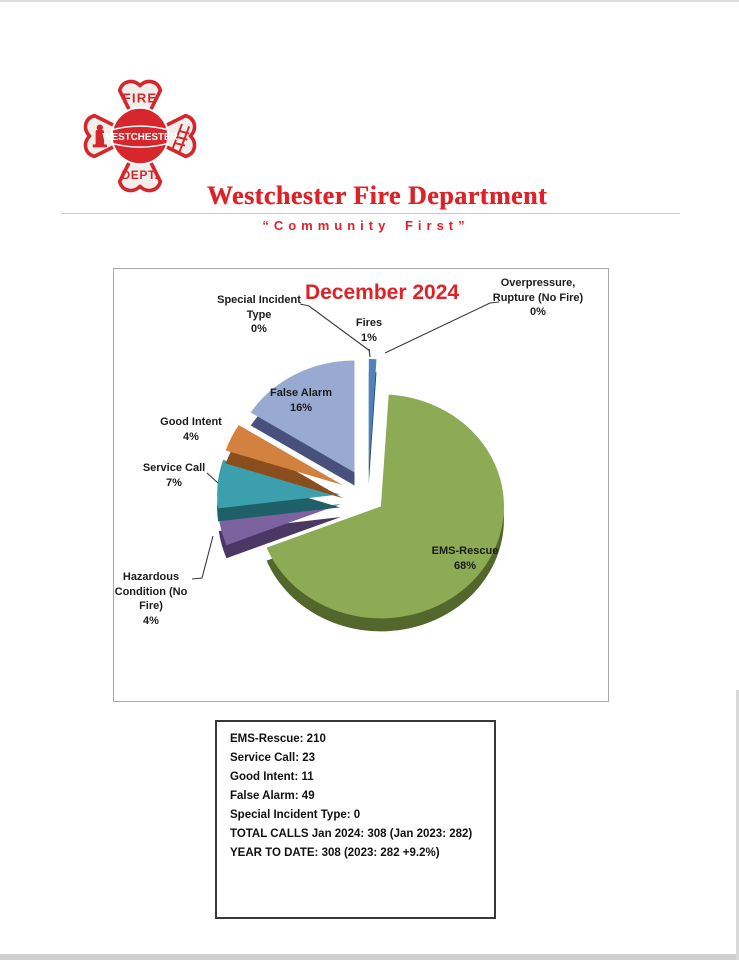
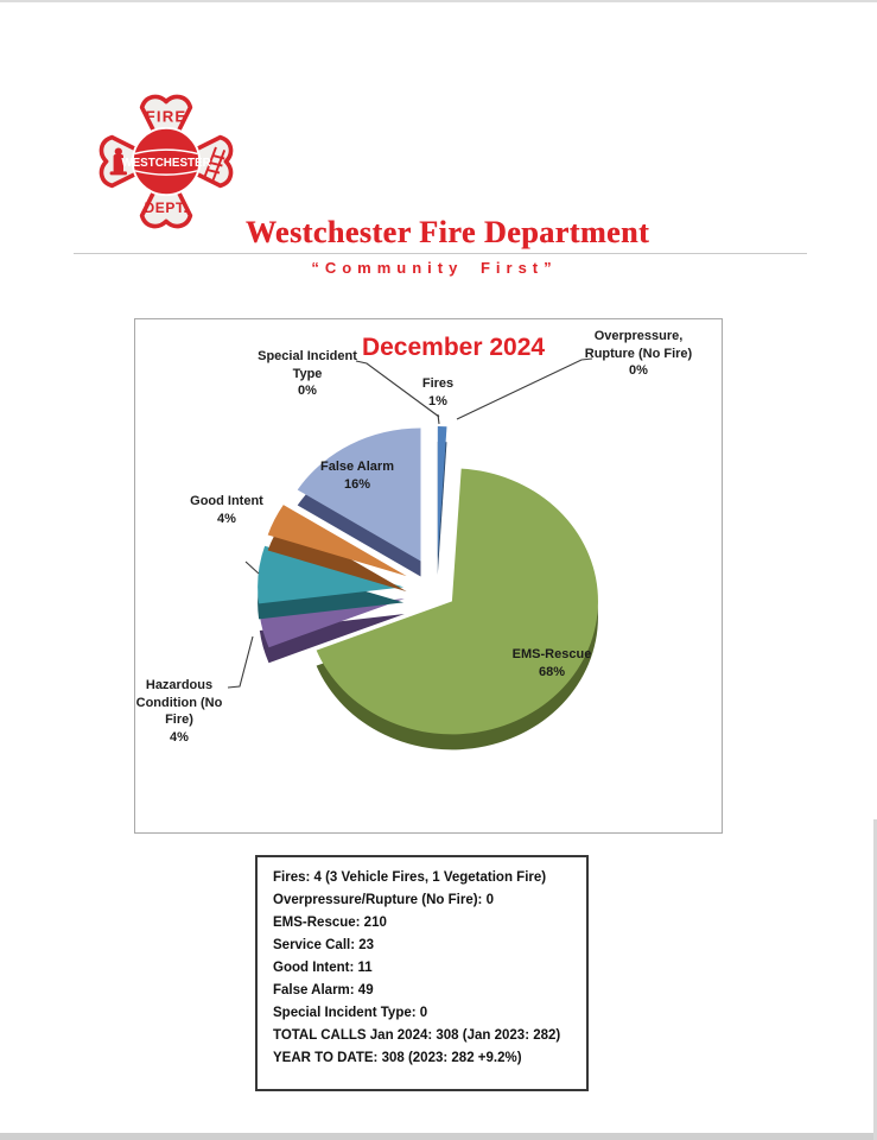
  WESTCHESTER
  FIRE
  DEPT.
  Westchester Fire Department
  “Community First”
  December 2024
  Special Incident
  Type
  0%
  Fires
  1%
  Overpressure,
  Rupture (No Fire)
  0%
  False Alarm
  16%
  Good Intent
  4%
- Service Call
- 7%
  Hazardous
  Condition (No
  Fire)
  4%
  EMS-Rescue
  68%
+ Fires: 4 (3 Vehicle Fires, 1 Vegetation Fire)
+ Overpressure/Rupture (No Fire): 0
  EMS-Rescue: 210
  Service Call: 23
  Good Intent: 11
  False Alarm: 49
  Special Incident Type: 0
  TOTAL CALLS Jan 2024: 308 (Jan 2023: 282)
  YEAR TO DATE: 308 (2023: 282 +9.2%)
